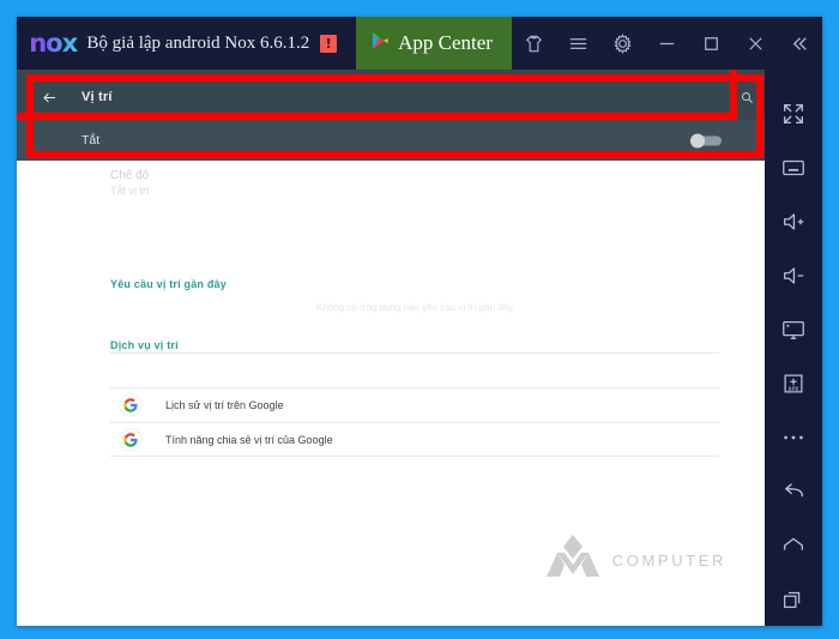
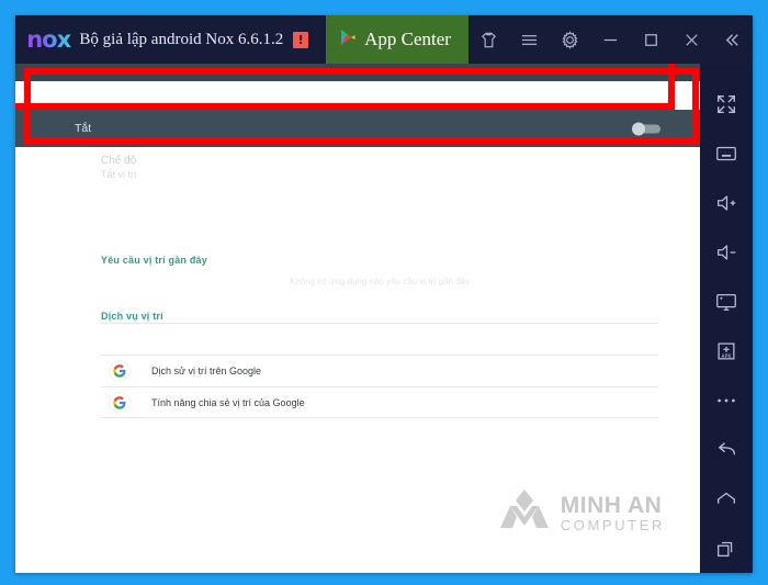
  nox
  Bộ giả lập android Nox 6.6.1.2
  !
  App Center
- Vị trí
  Tắt
  Chế độ
  Tắt vị trí
  Yêu cầu vị trí gần đây
  Không có ứng dụng nào yêu cầu vị trí gần đây
  Dịch vụ vị trí
- Lịch sử vị trí trên Google
+ Dịch sử vị trí trên Google
  Tính năng chia sẻ vị trí của Google
+ MINH AN
  COMPUTER
